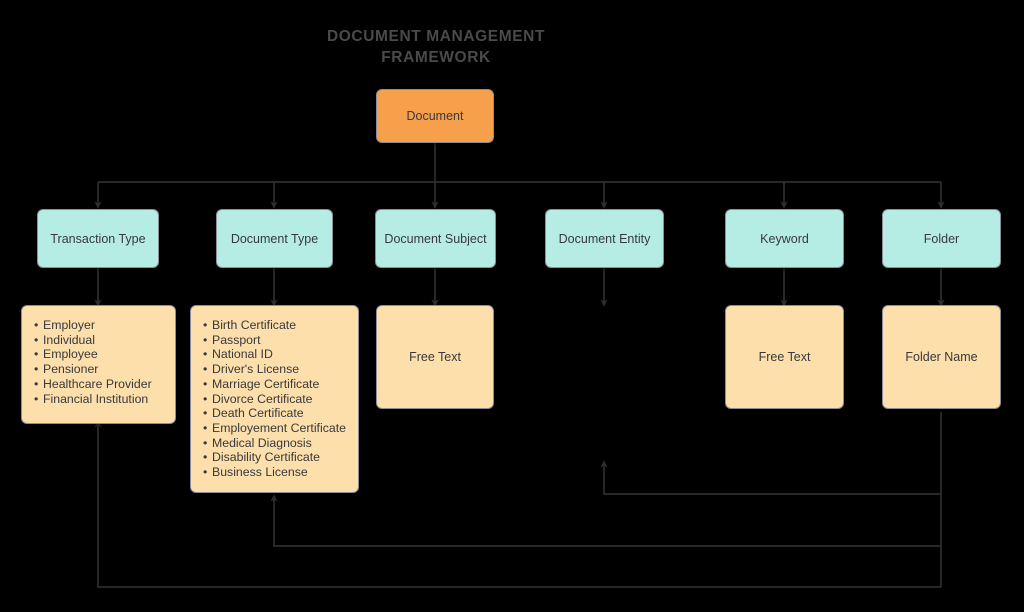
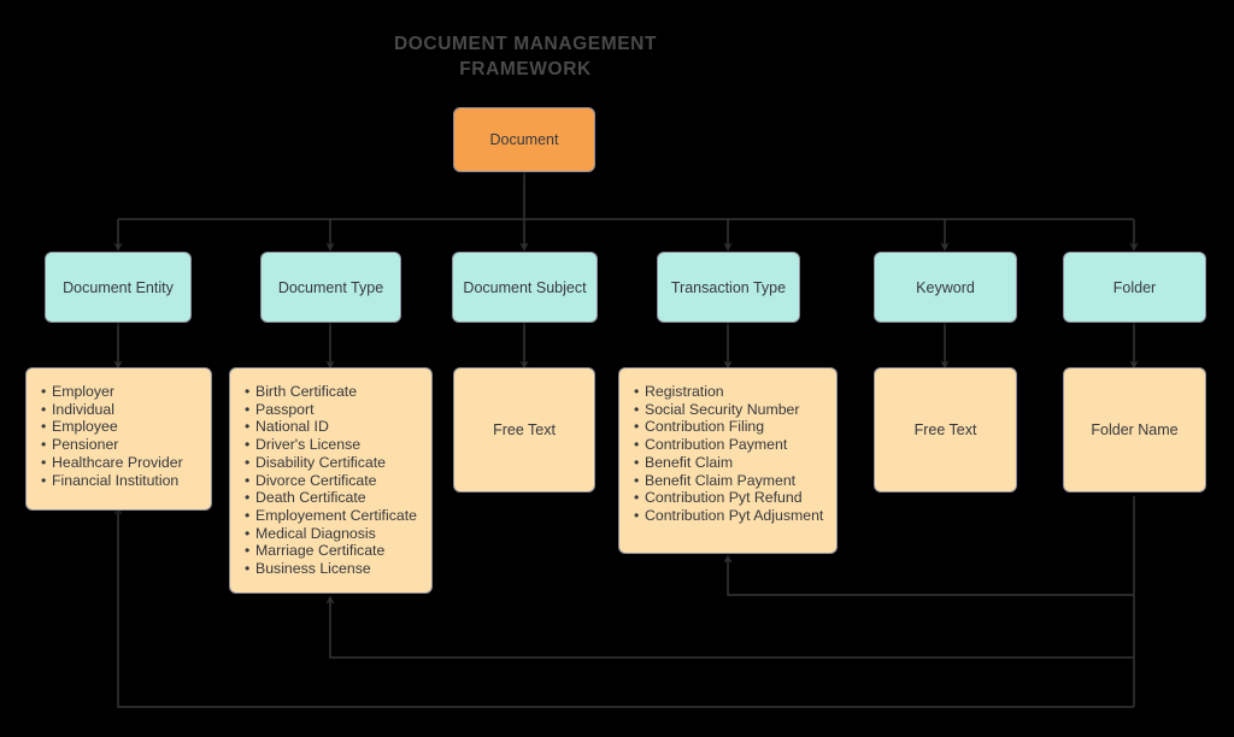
  DOCUMENT MANAGEMENT
  FRAMEWORK
  Document
- Transaction Type
+ Document Entity
  Document Type
  Document Subject
- Document Entity
+ Transaction Type
  Keyword
  Folder
  Employer
  Individual
  Employee
  Pensioner
  Healthcare Provider
  Financial Institution
  Birth Certificate
  Passport
  National ID
  Driver's License
- Marriage Certificate
+ Disability Certificate
  Divorce Certificate
  Death Certificate
  Employement Certificate
  Medical Diagnosis
- Disability Certificate
+ Marriage Certificate
  Business License
  Free Text
+ Registration
+ Social Security Number
+ Contribution Filing
+ Contribution Payment
+ Benefit Claim
+ Benefit Claim Payment
+ Contribution Pyt Refund
+ Contribution Pyt Adjusment
  Free Text
  Folder Name
